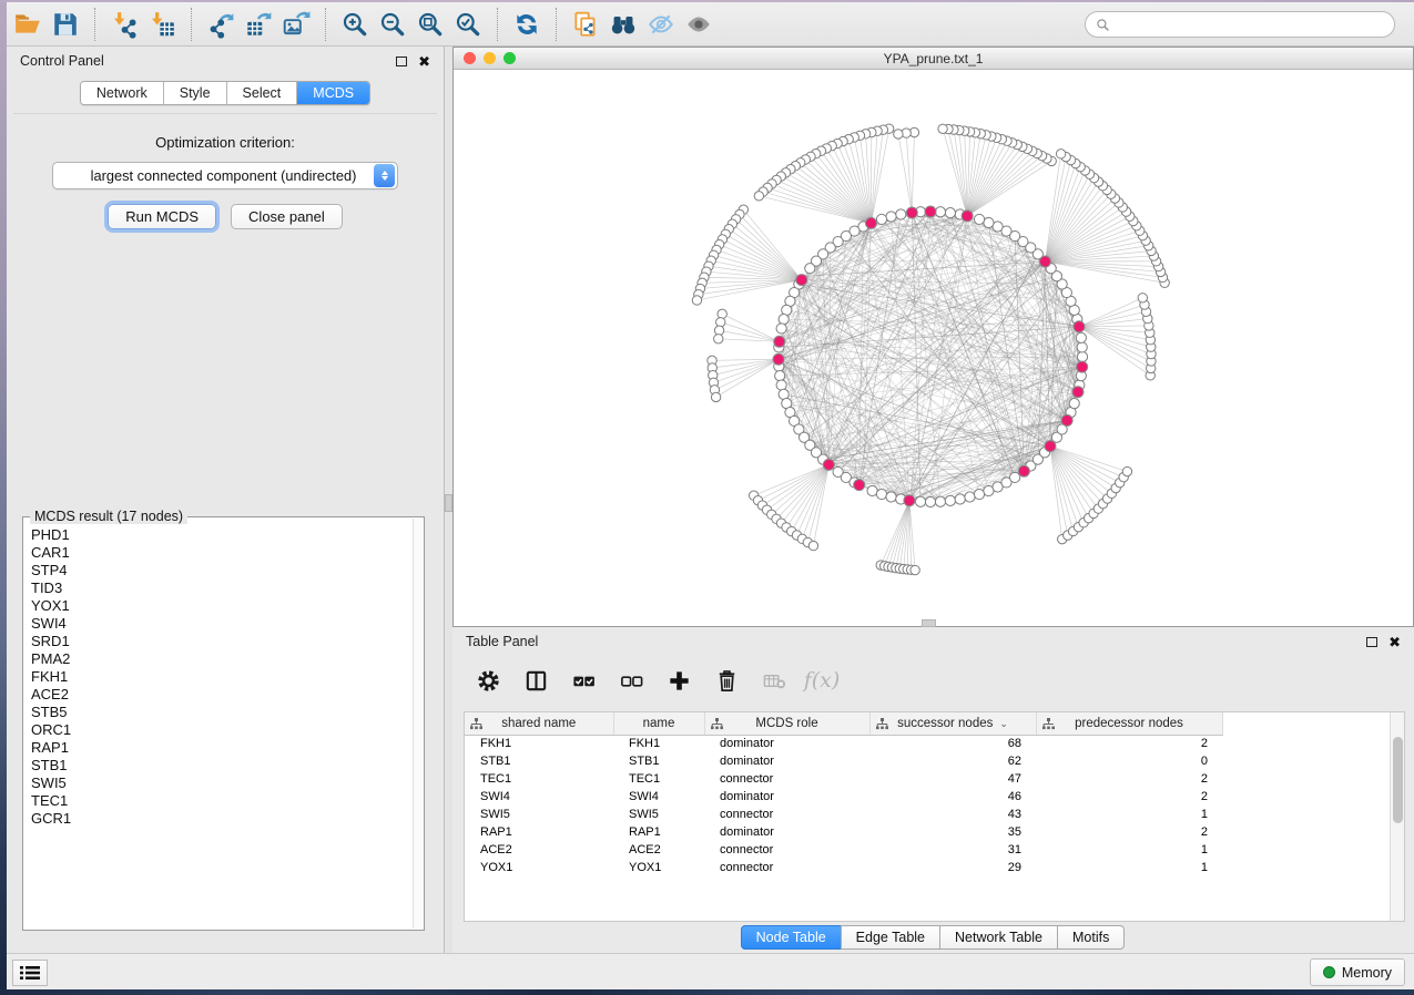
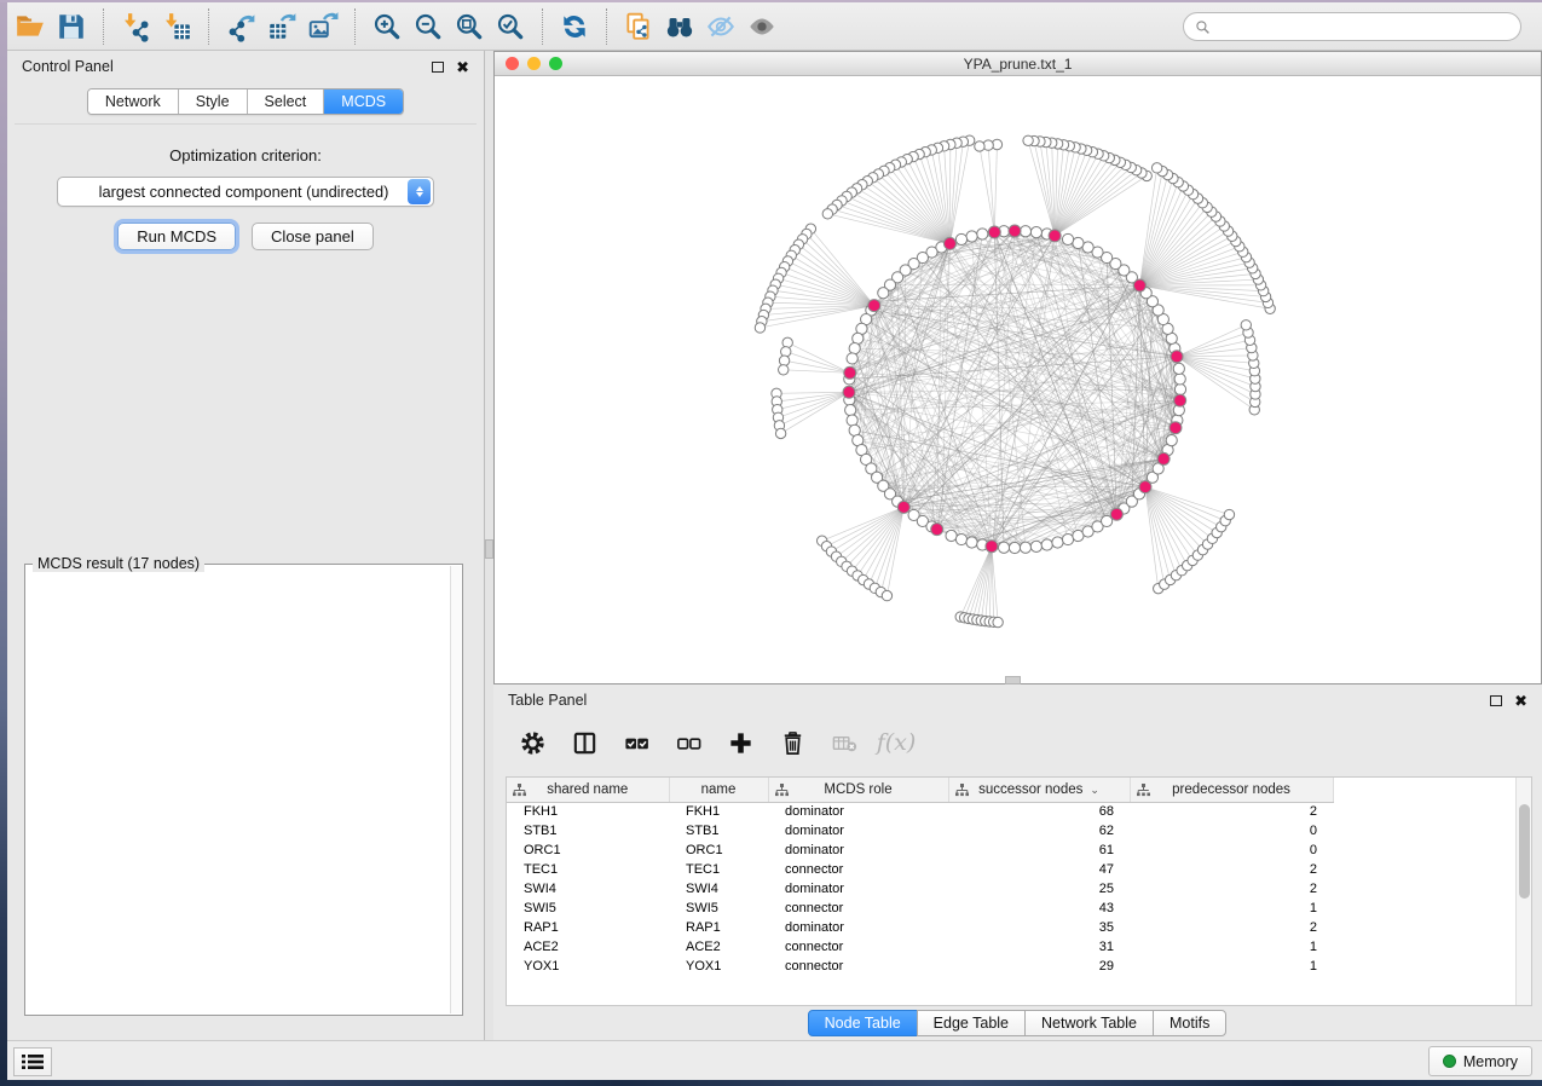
  Control Panel
  ✖
  Network
  Style
  Select
  MCDS
  Optimization criterion:
  largest connected component (undirected)
  Run MCDS
  Close panel
  MCDS result (17 nodes)
- PHD1
- CAR1
- STP4
- TID3
- YOX1
- SWI4
- SRD1
- PMA2
- FKH1
- ACE2
- STB5
- ORC1
- RAP1
- STB1
- SWI5
- TEC1
- GCR1
  YPA_prune.txt_1
  Table Panel
  ✖
  f(x)
  shared name	name	MCDS role	successor nodes ⌄	predecessor nodes
  FKH1	FKH1	dominator	68	2
  STB1	STB1	dominator	62	0
+ ORC1	ORC1	dominator	61	0
  TEC1	TEC1	connector	47	2
- SWI4	SWI4	dominator	46	2
+ SWI4	SWI4	dominator	25	2
  SWI5	SWI5	connector	43	1
  RAP1	RAP1	dominator	35	2
  ACE2	ACE2	connector	31	1
  YOX1	YOX1	connector	29	1
  Node Table
  Edge Table
  Network Table
  Motifs
  Memory
